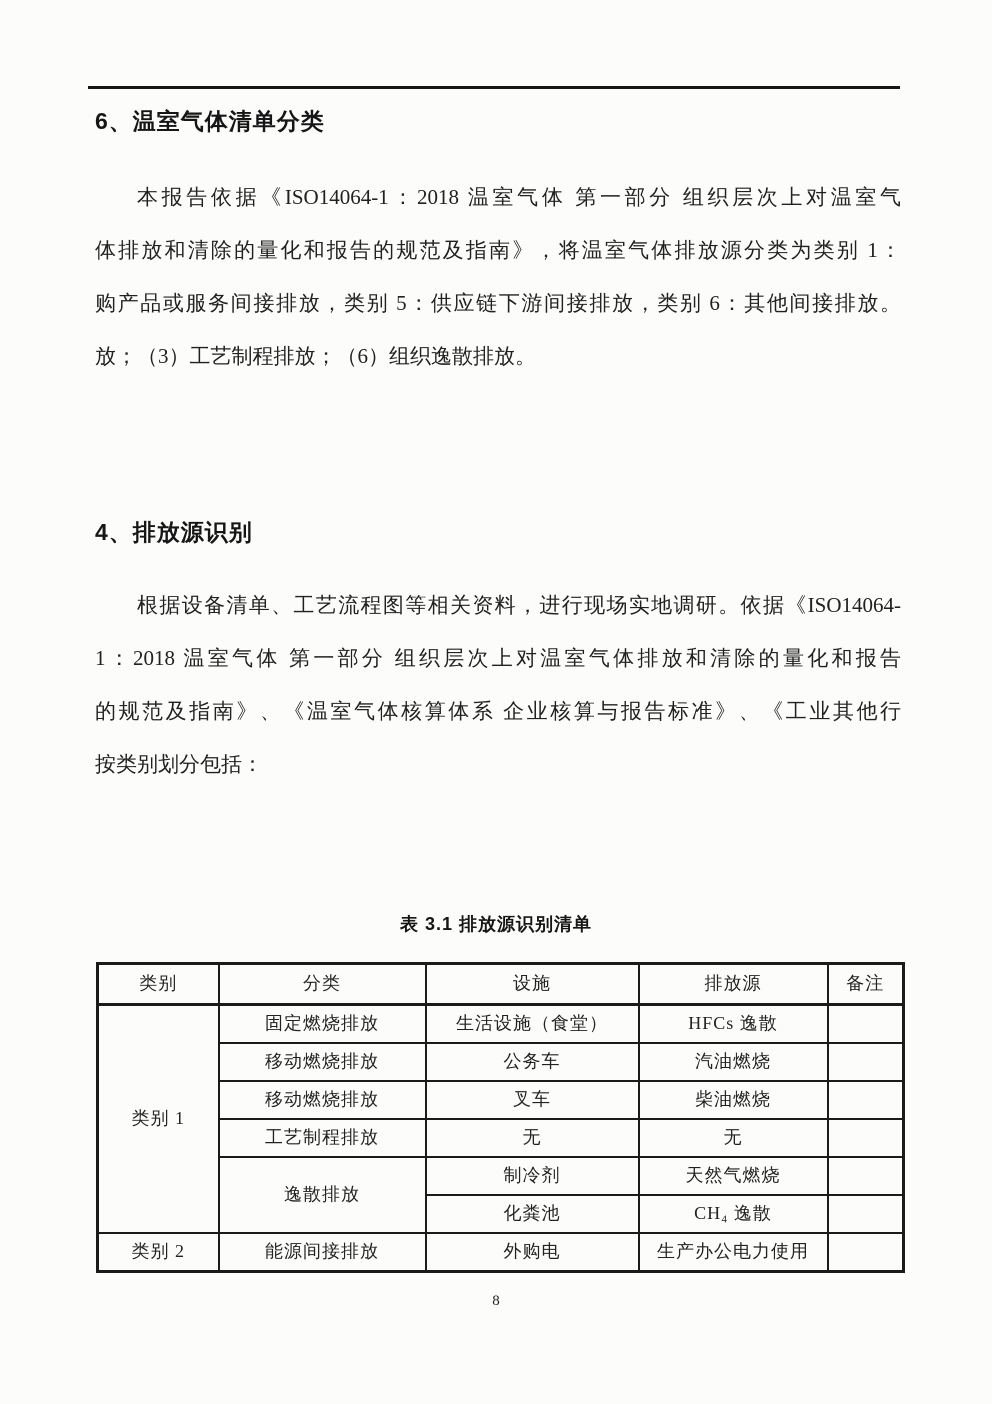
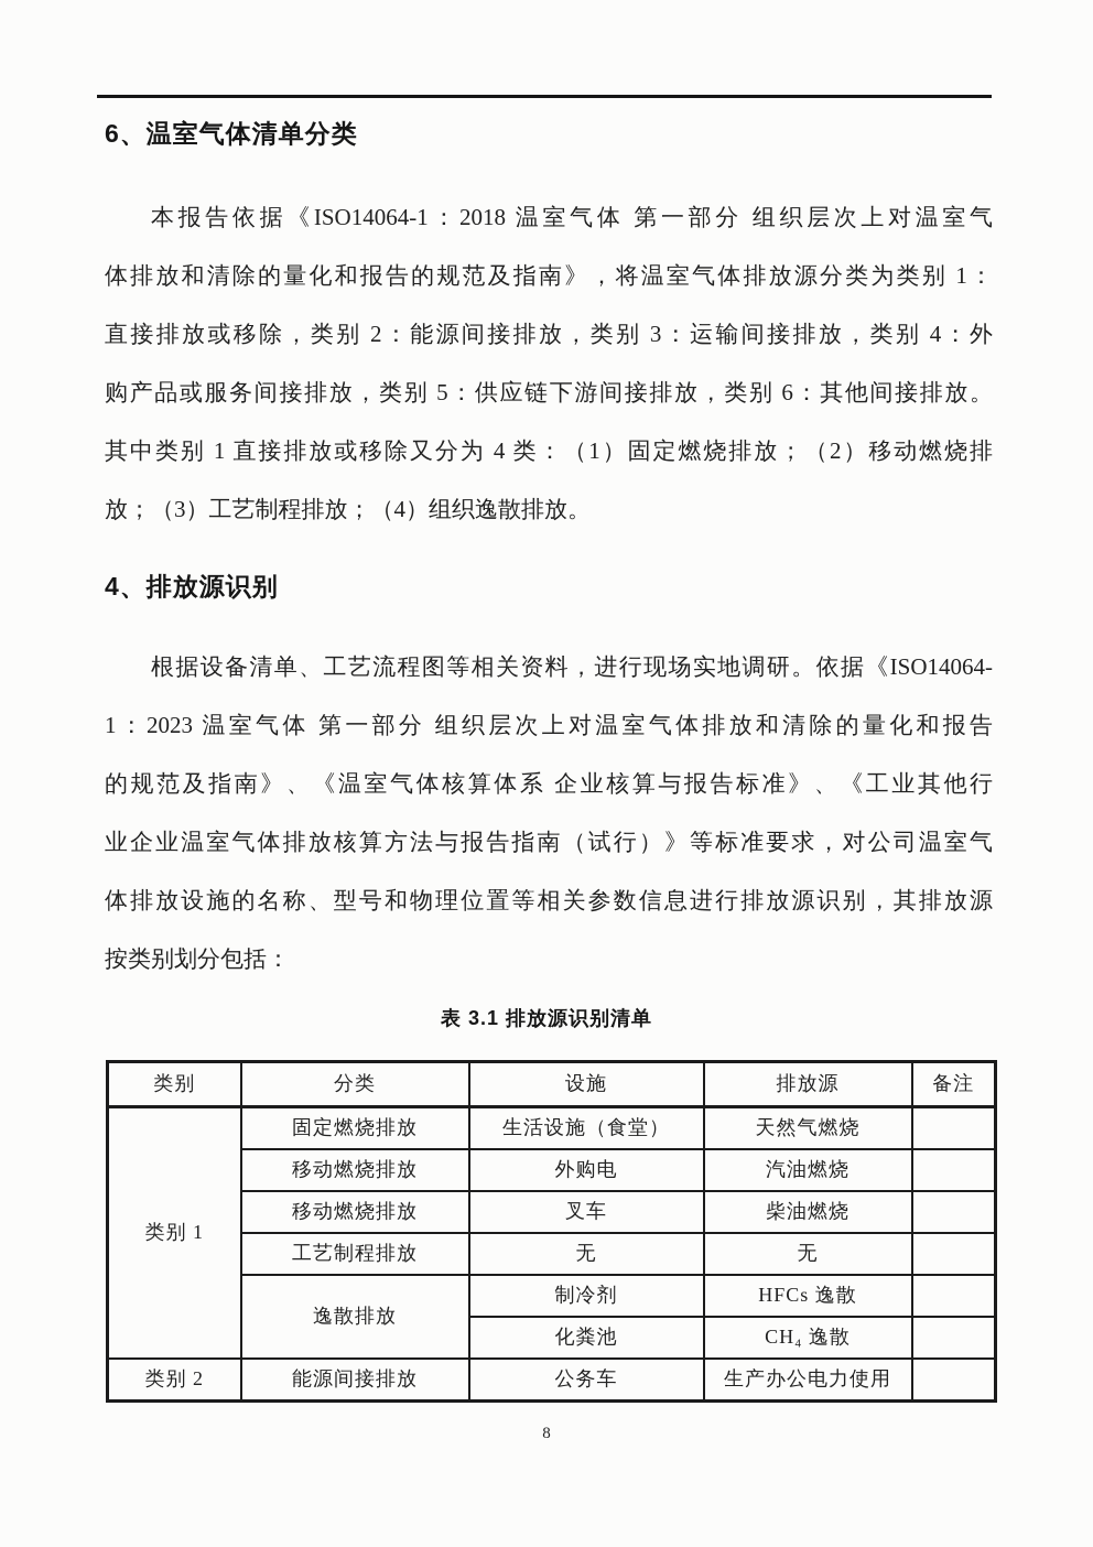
  6、温室气体清单分类
  本报告依据《ISO14064-1：2018 温室气体 第一部分 组织层次上对温室气
  体排放和清除的量化和报告的规范及指南》，将温室气体排放源分类为类别 1：
+ 直接排放或移除，类别 2：能源间接排放，类别 3：运输间接排放，类别 4：外
  购产品或服务间接排放，类别 5：供应链下游间接排放，类别 6：其他间接排放。
+ 其中类别 1 直接排放或移除又分为 4 类：（1）固定燃烧排放；（2）移动燃烧排
- 放；（3）工艺制程排放；（6）组织逸散排放。
+ 放；（3）工艺制程排放；（4）组织逸散排放。
  4、排放源识别
  根据设备清单、工艺流程图等相关资料，进行现场实地调研。依据《ISO14064-
- 1：2018 温室气体 第一部分 组织层次上对温室气体排放和清除的量化和报告
+ 1：2023 温室气体 第一部分 组织层次上对温室气体排放和清除的量化和报告
  的规范及指南》、《温室气体核算体系 企业核算与报告标准》、《工业其他行
+ 业企业温室气体排放核算方法与报告指南（试行）》等标准要求，对公司温室气
+ 体排放设施的名称、型号和物理位置等相关参数信息进行排放源识别，其排放源
  按类别划分包括：
  表 3.1 排放源识别清单
  类别	分类	设施	排放源	备注
- 类别 1	固定燃烧排放	生活设施（食堂）	HFCs 逸散
+ 类别 1	固定燃烧排放	生活设施（食堂）	天然气燃烧
- 移动燃烧排放	公务车	汽油燃烧
+ 移动燃烧排放	外购电	汽油燃烧
  移动燃烧排放	叉车	柴油燃烧
  工艺制程排放	无	无
- 逸散排放	制冷剂	天然气燃烧
+ 逸散排放	制冷剂	HFCs 逸散
  化粪池	CH₄ 逸散
- 类别 2	能源间接排放	外购电	生产办公电力使用
+ 类别 2	能源间接排放	公务车	生产办公电力使用
  8
